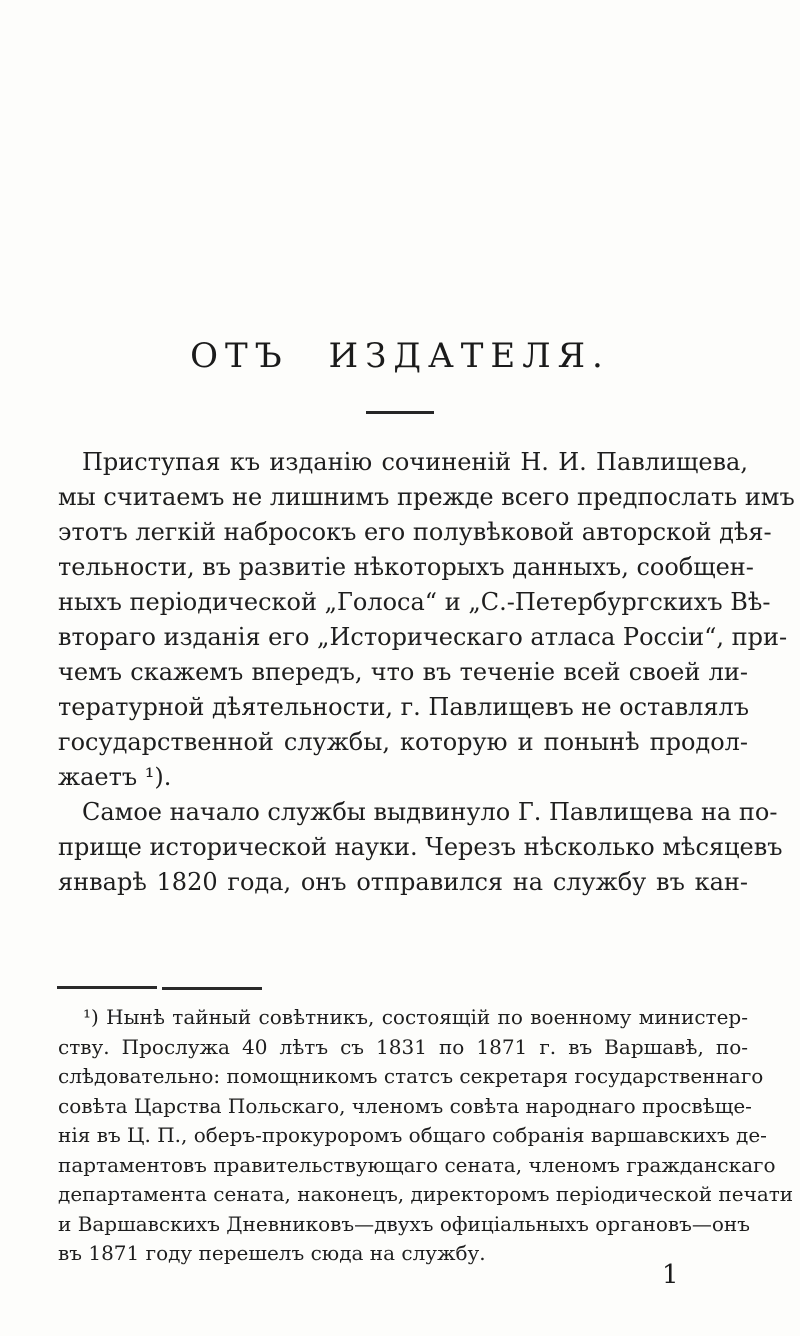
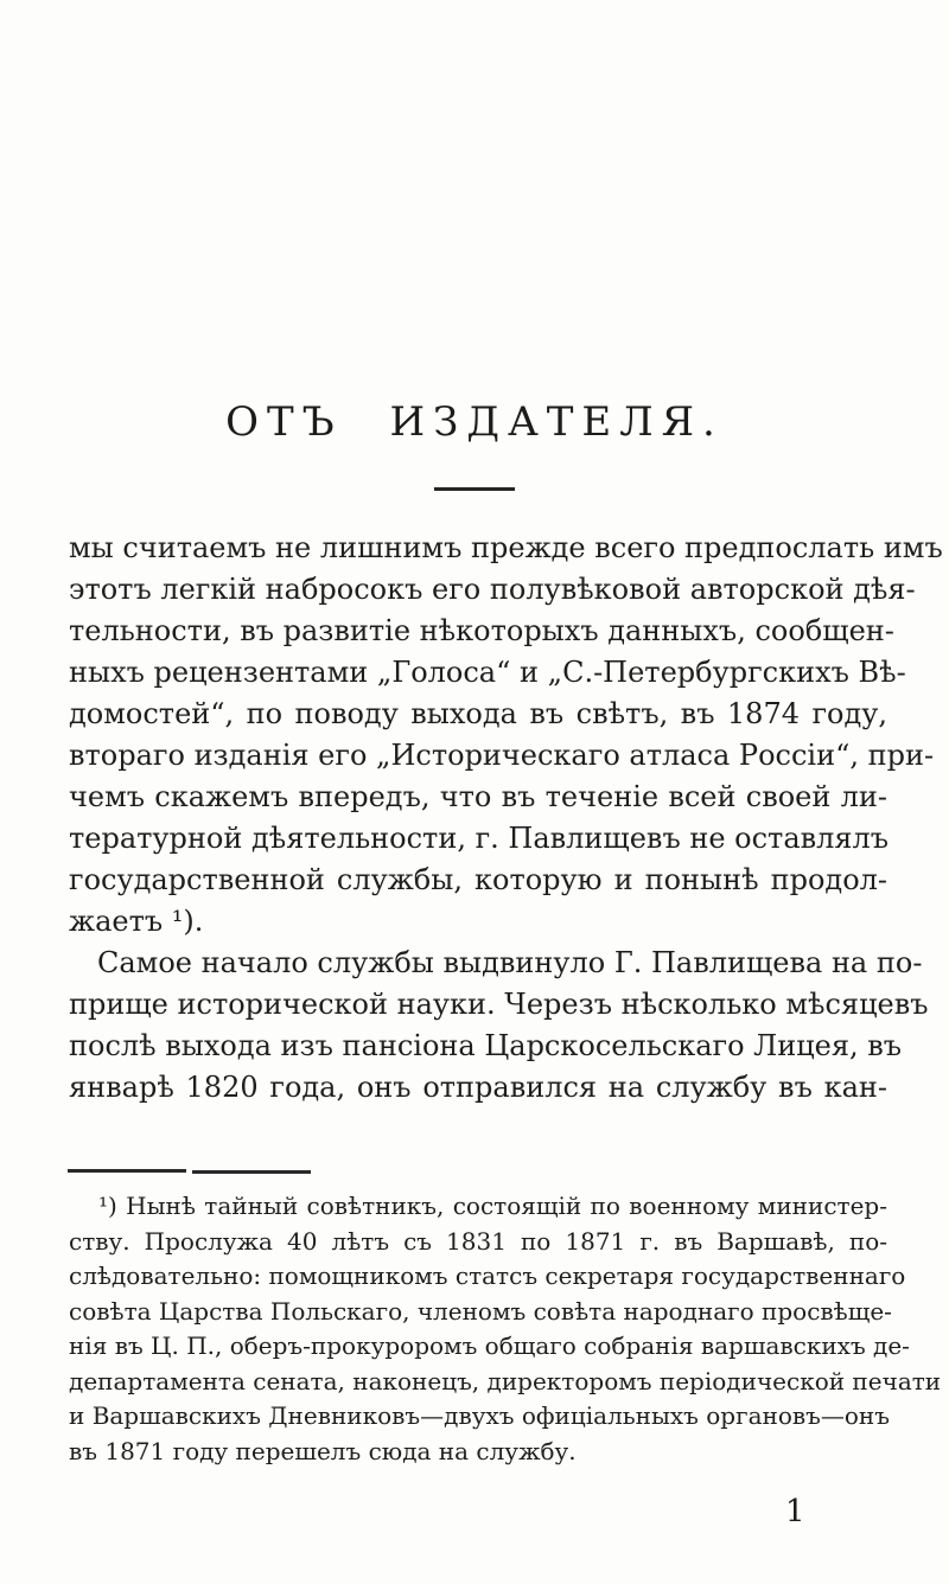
  ОТЪ ИЗДАТЕЛЯ.
- Приступая къ изданію сочиненій Н. И. Павлищева,
  мы считаемъ не лишнимъ прежде всего предпослать имъ
  этотъ легкій набросокъ его полувѣковой авторской дѣя-
  тельности, въ развитіе нѣкоторыхъ данныхъ, сообщен-
- ныхъ періодической „Голоса“ и „С.-Петербургскихъ Вѣ-
+ ныхъ рецензентами „Голоса“ и „С.-Петербургскихъ Вѣ-
+ домостей“, по поводу выхода въ свѣтъ, въ 1874 году,
  втораго изданія его „Историческаго атласа Россіи“, при-
  чемъ скажемъ впередъ, что въ теченіе всей своей ли-
  тературной дѣятельности, г. Павлищевъ не оставлялъ
  государственной службы, которую и понынѣ продол-
  жаетъ ¹).
  Самое начало службы выдвинуло Г. Павлищева на по-
  прище исторической науки. Черезъ нѣсколько мѣсяцевъ
+ послѣ выхода изъ пансіона Царскосельскаго Лицея, въ
  январѣ 1820 года, онъ отправился на службу въ кан-
  ¹) Нынѣ тайный совѣтникъ, состоящій по военному министер-
  ству. Прослужа 40 лѣтъ съ 1831 по 1871 г. въ Варшавѣ, по-
  слѣдовательно: помощникомъ статсъ секретаря государственнаго
  совѣта Царства Польскаго, членомъ совѣта народнаго просвѣще-
  нія въ Ц. П., оберъ-прокуроромъ общаго собранія варшавскихъ де-
- партаментовъ правительствующаго сената, членомъ гражданскаго
  департамента сената, наконецъ, директоромъ періодической печати
  и Варшавскихъ Дневниковъ—двухъ офиціальныхъ органовъ—онъ
  въ 1871 году перешелъ сюда на службу.
  1
